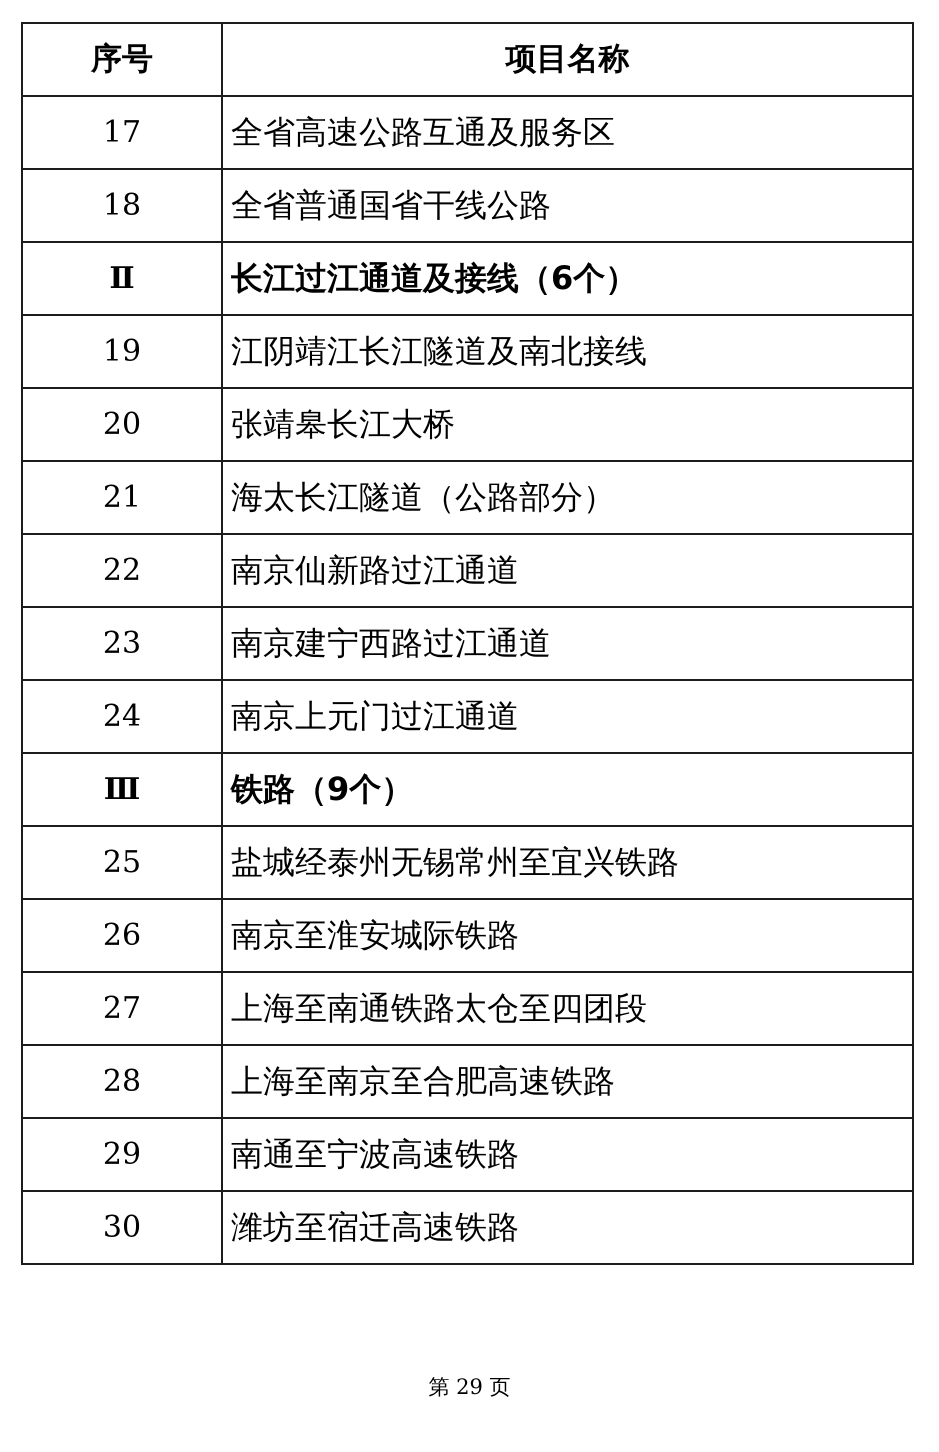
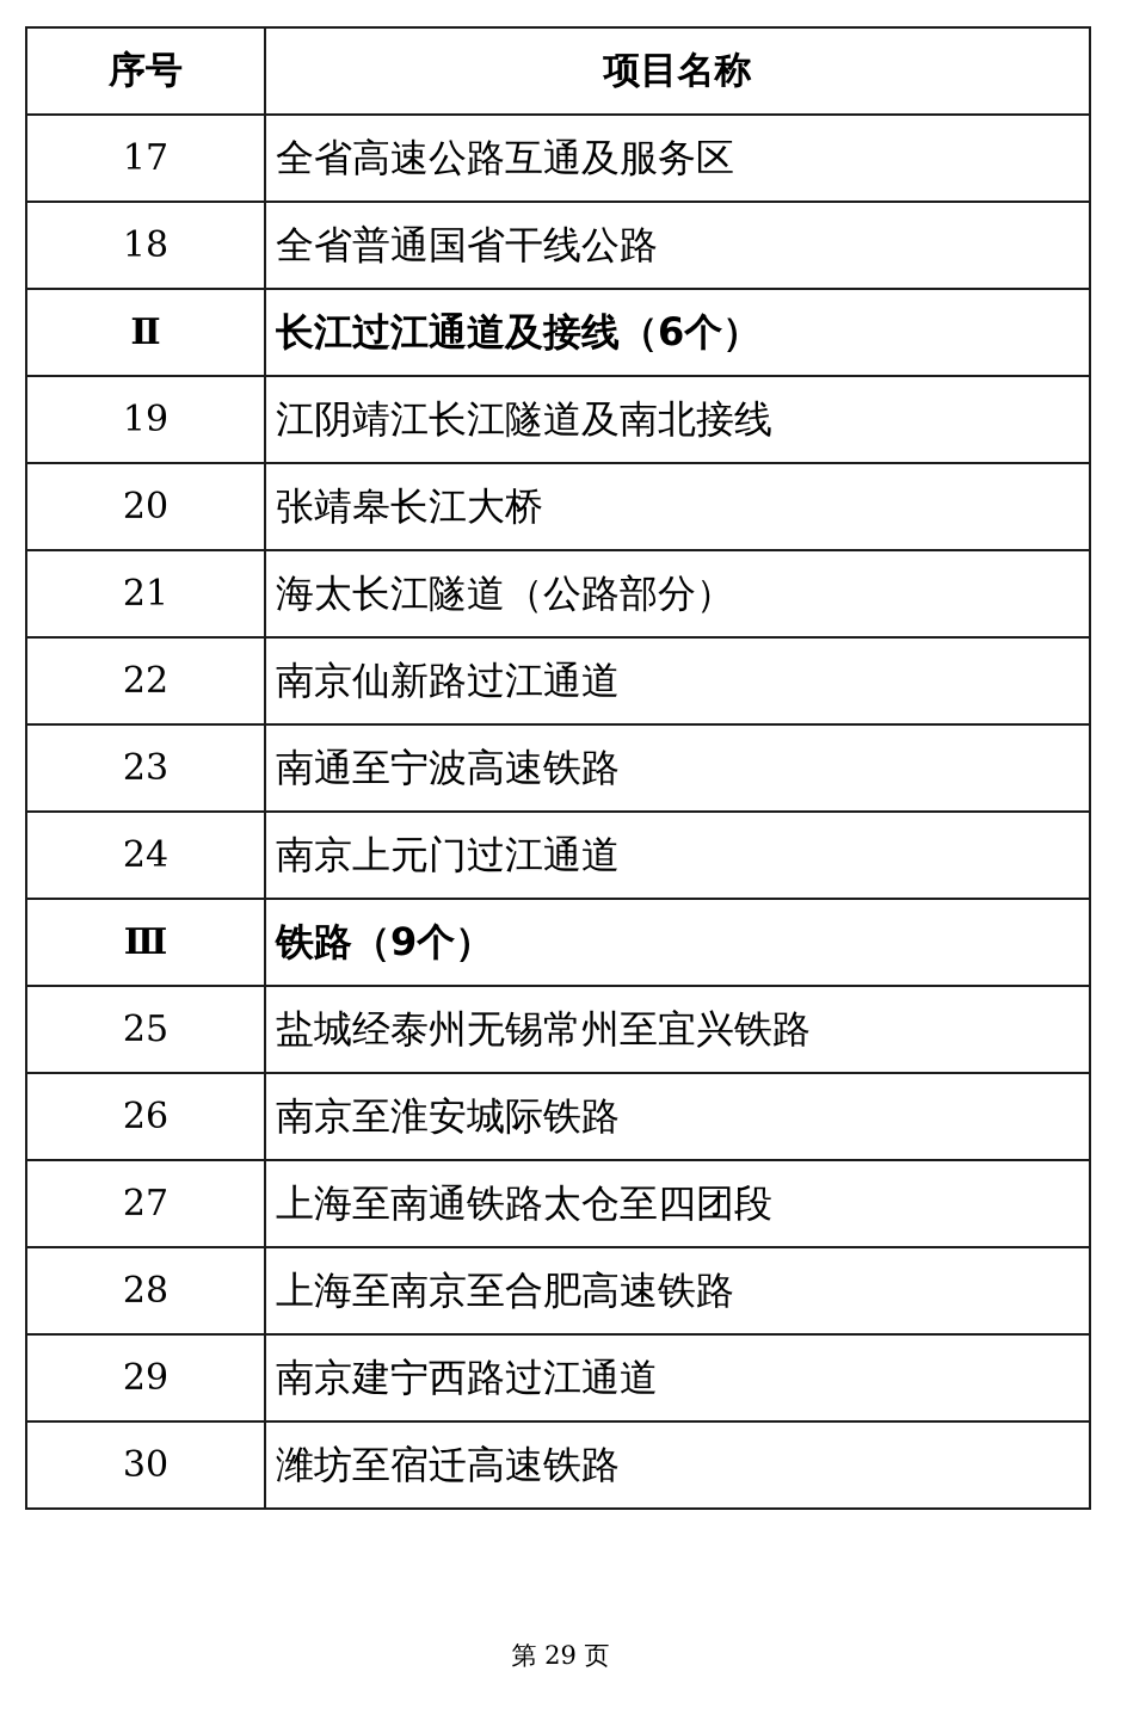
  序号	项目名称
  17	全省高速公路互通及服务区
  18	全省普通国省干线公路
  Ⅱ	长江过江通道及接线（6个）
  19	江阴靖江长江隧道及南北接线
  20	张靖皋长江大桥
  21	海太长江隧道（公路部分）
  22	南京仙新路过江通道
- 23	南京建宁西路过江通道
+ 23	南通至宁波高速铁路
  24	南京上元门过江通道
  Ⅲ	铁路（9个）
  25	盐城经泰州无锡常州至宜兴铁路
  26	南京至淮安城际铁路
  27	上海至南通铁路太仓至四团段
  28	上海至南京至合肥高速铁路
- 29	南通至宁波高速铁路
+ 29	南京建宁西路过江通道
  30	潍坊至宿迁高速铁路
  第 29 页
